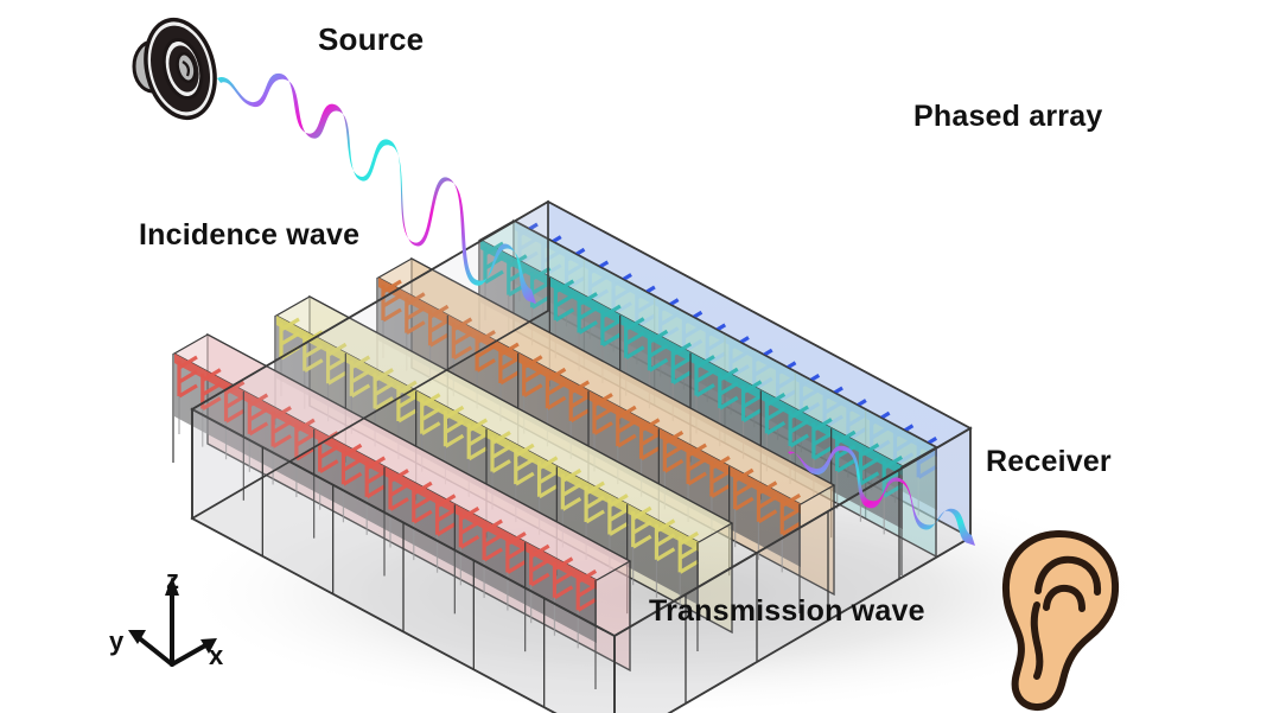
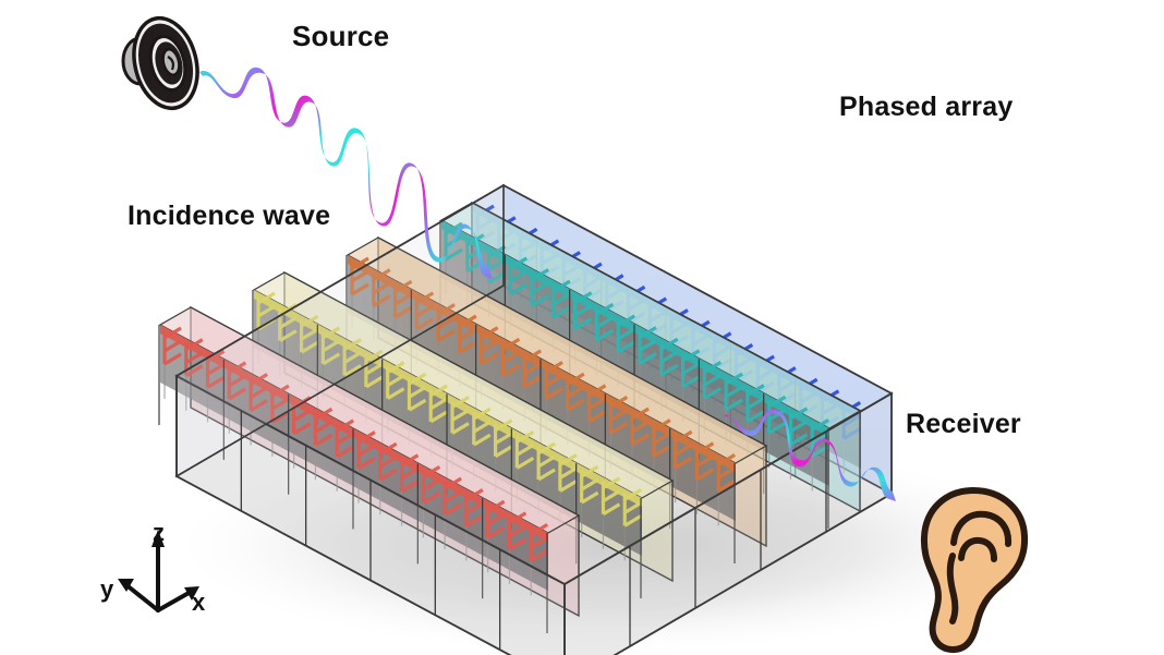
  Source
  Phased array
  Incidence wave
  Receiver
- Transmission wave
  z
  y
  x
